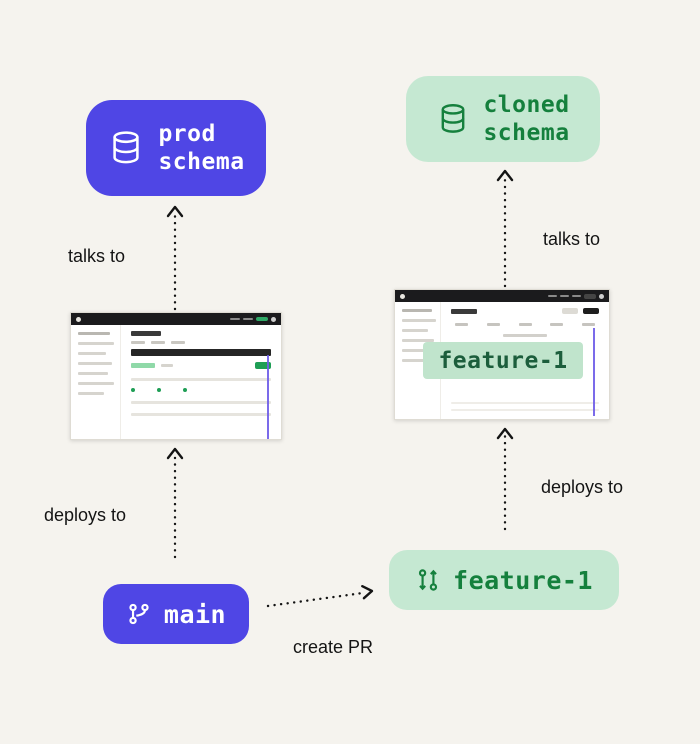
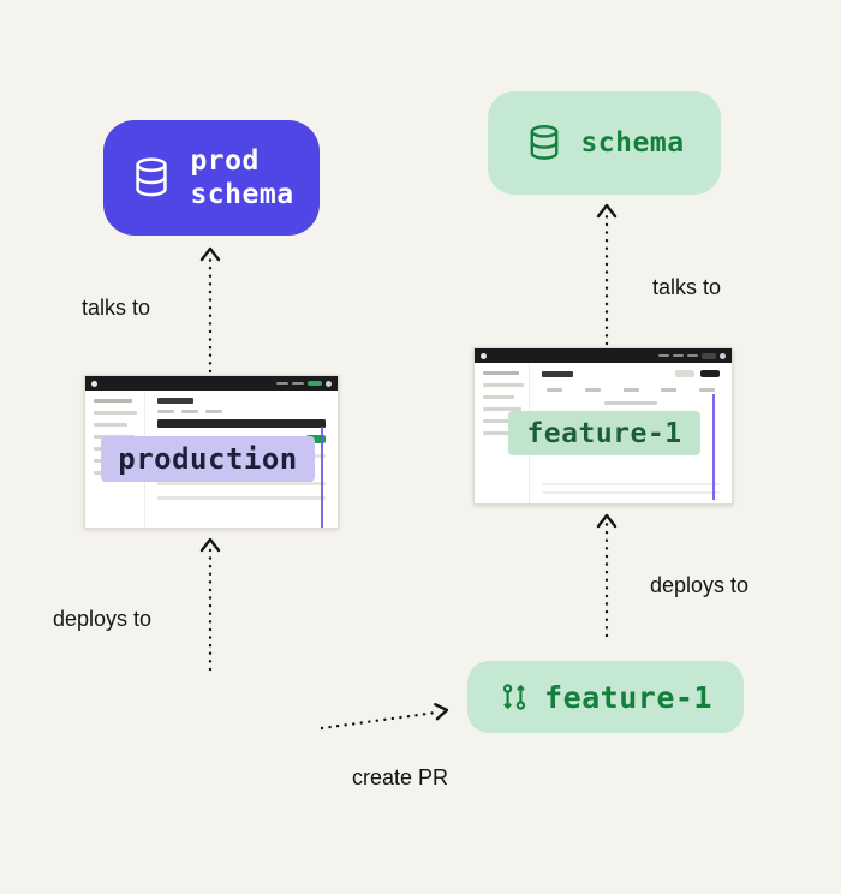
  prod
  schema
- cloned
  schema
  talks to
  talks to
+ production
  feature-1
  deploys to
  deploys to
- main
  feature-1
  create PR
